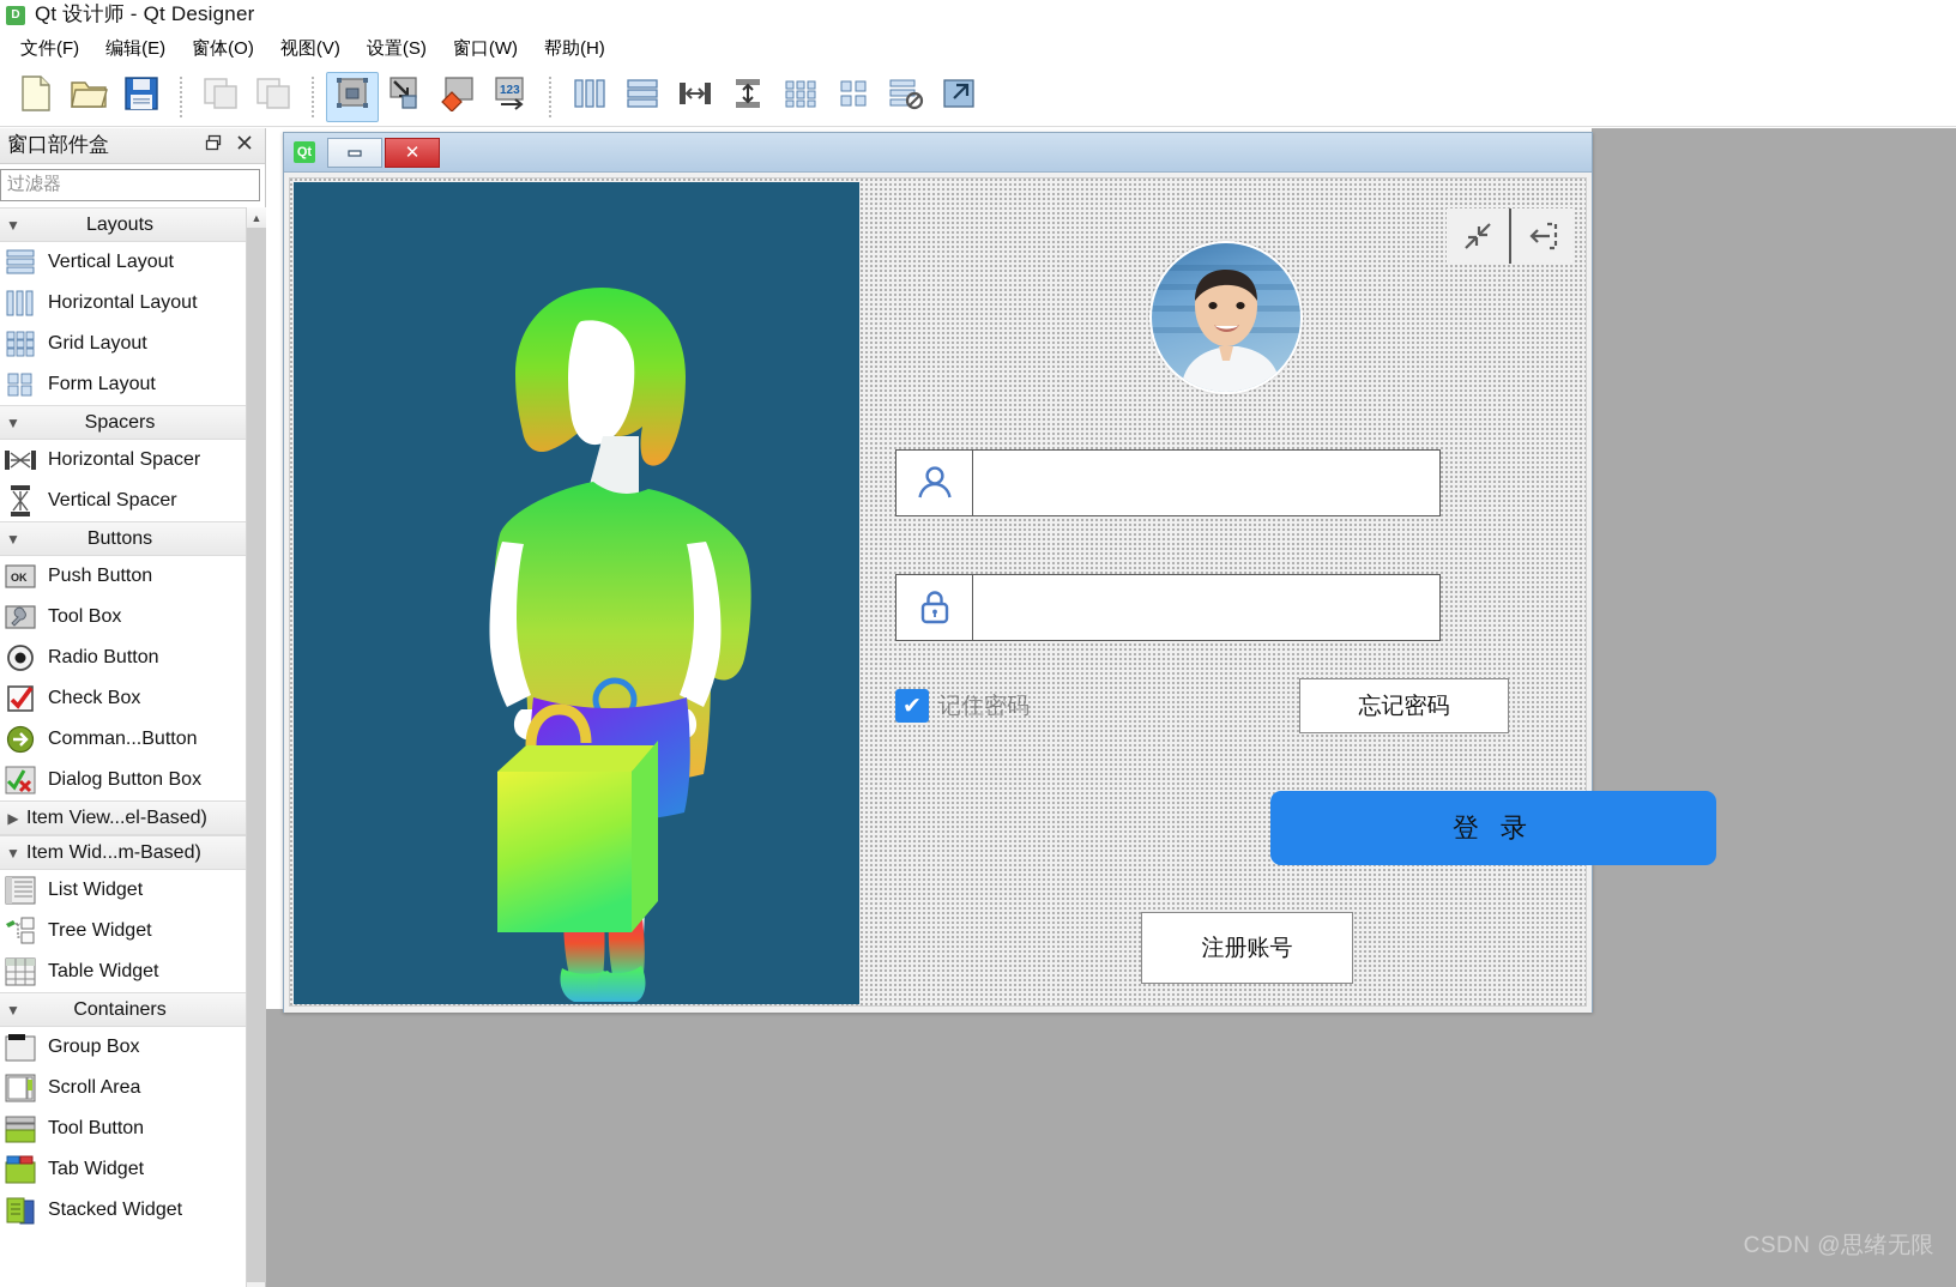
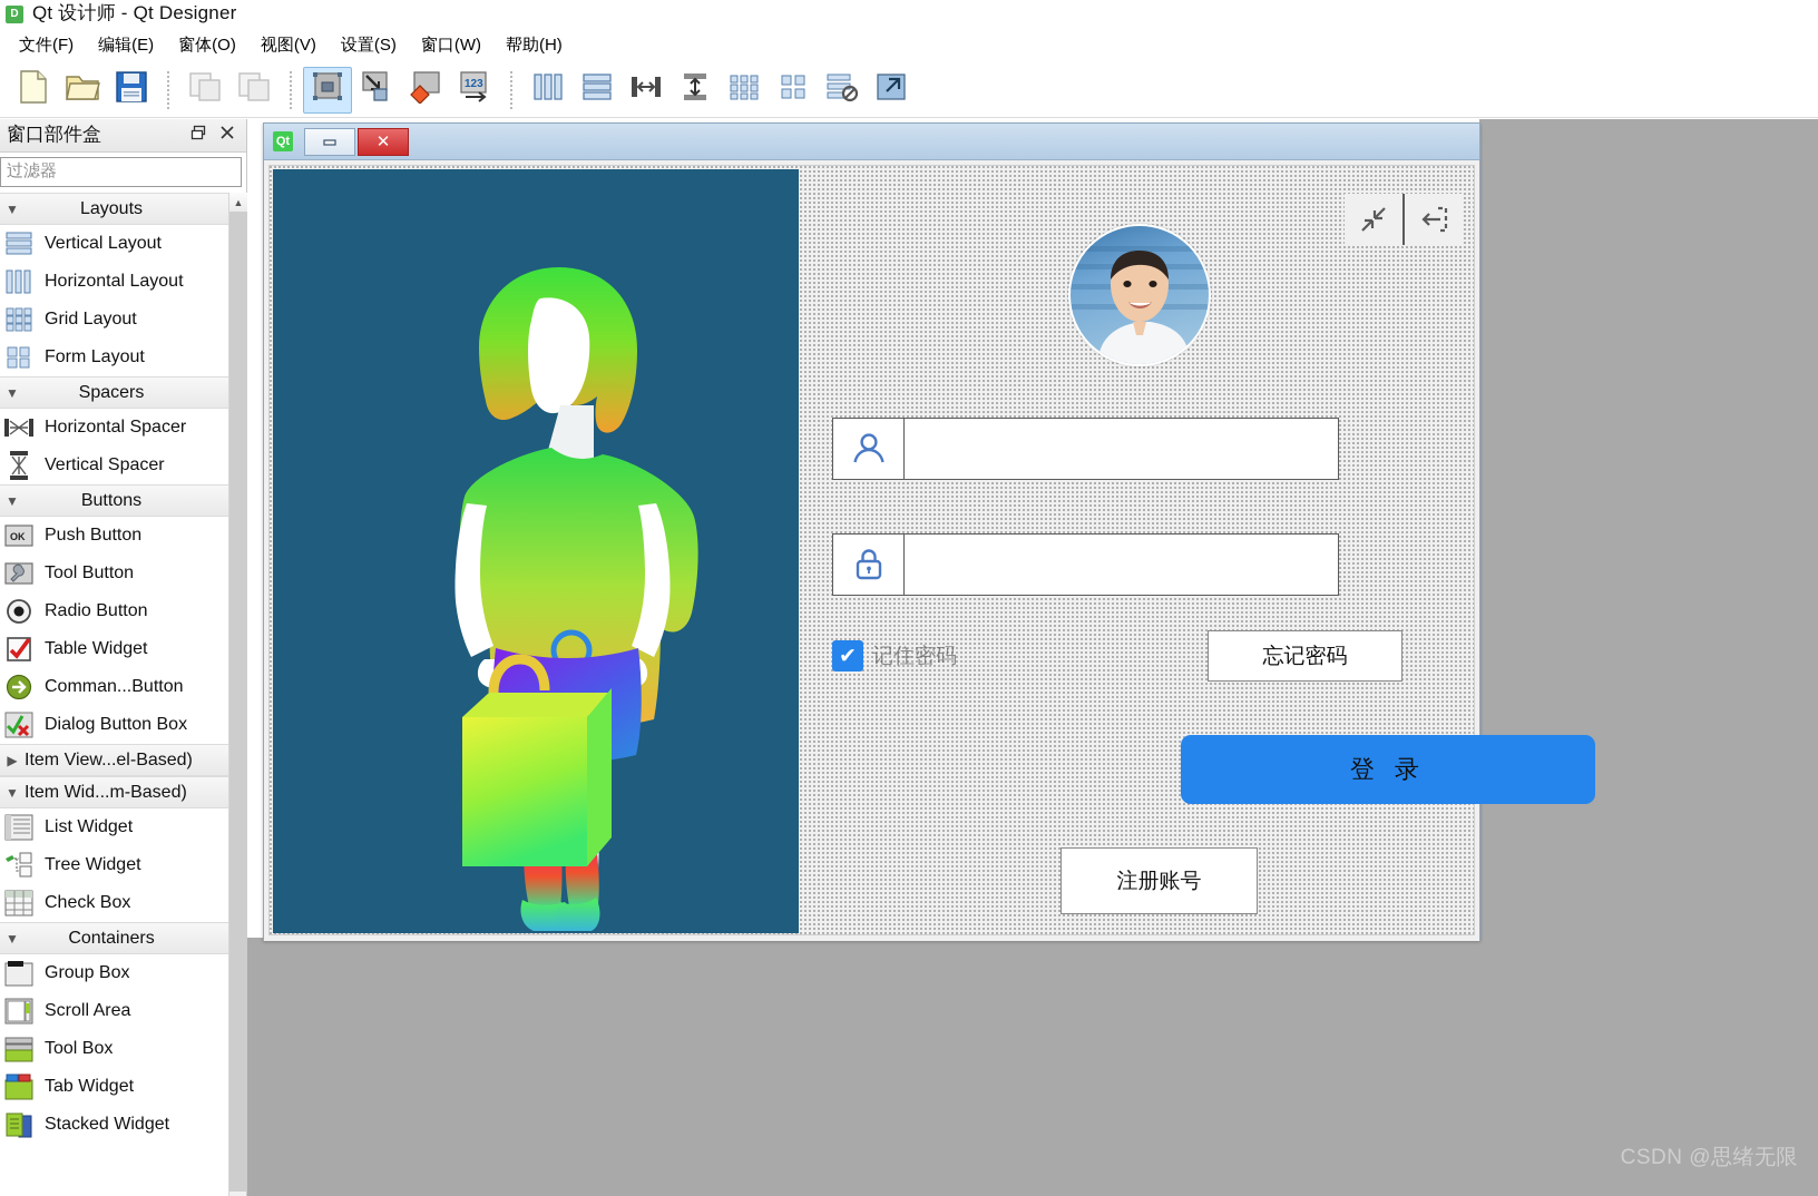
  D
  Qt 设计师 - Qt Designer
  文件(F)
  编辑(E)
  窗体(O)
  视图(V)
  设置(S)
  窗口(W)
  帮助(H)
  123
  窗口部件盒
  过滤器
  ▼
  Layouts
  Vertical Layout
  Horizontal Layout
  Grid Layout
  Form Layout
  ▼
  Spacers
  Horizontal Spacer
  Vertical Spacer
  ▼
  Buttons
  OK
  Push Button
- Tool Box
+ Tool Button
  Radio Button
- Check Box
+ Table Widget
  Comman...Button
  Dialog Button Box
  ▶
  Item View...el-Based)
  ▼
  Item Wid...m-Based)
  List Widget
  Tree Widget
- Table Widget
+ Check Box
  ▼
  Containers
  Group Box
  Scroll Area
- Tool Button
+ Tool Box
  Tab Widget
  Stacked Widget
  ▲
  Qt
  ✕
  ✔
  记住密码
  忘记密码
  登 录
  注册账号
  CSDN @思绪无限
